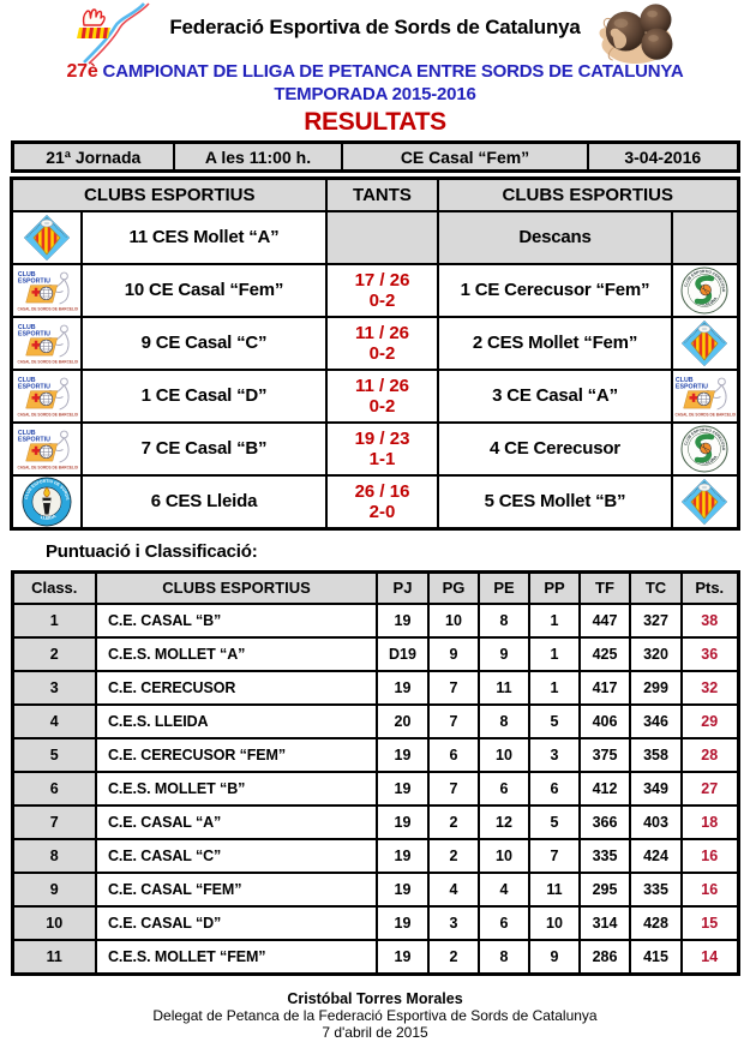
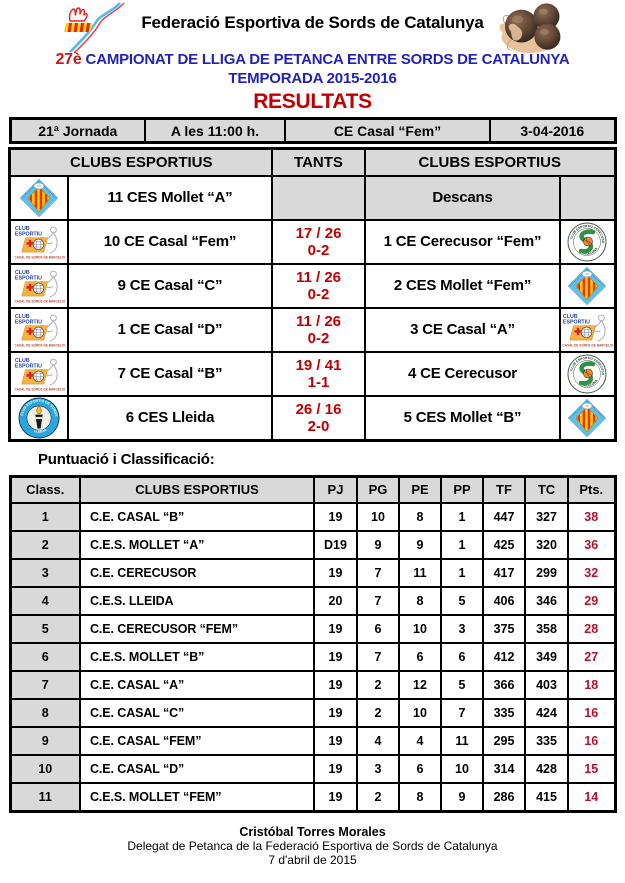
  Federació Esportiva de Sords de Catalunya
  27è CAMPIONAT DE LLIGA DE PETANCA ENTRE SORDS DE CATALUNYA
  TEMPORADA 2015-2016
  RESULTATS
  21ª Jornada	A les 11:00 h.	CE Casal “Fem”	3-04-2016
  CLUBS ESPORTIUS	TANTS	CLUBS ESPORTIUS
  	11 CES Mollet “A”		Descans
  	10 CE Casal “Fem”	17 / 26 0-2	1 CE Cerecusor “Fem”
  	9 CE Casal “C”	11 / 26 0-2	2 CES Mollet “Fem”
  	1 CE Casal “D”	11 / 26 0-2	3 CE Casal “A”
- 	7 CE Casal “B”	19 / 23 1-1	4 CE Cerecusor
+ 	7 CE Casal “B”	19 / 41 1-1	4 CE Cerecusor
  	6 CES Lleida	26 / 16 2-0	5 CES Mollet “B”
  Puntuació i Classificació:
  Class.	CLUBS ESPORTIUS	PJ	PG	PE	PP	TF	TC	Pts.
  1	C.E. CASAL “B”	19	10	8	1	447	327	38
  2	C.E.S. MOLLET “A”	D19	9	9	1	425	320	36
  3	C.E. CERECUSOR	19	7	11	1	417	299	32
  4	C.E.S. LLEIDA	20	7	8	5	406	346	29
  5	C.E. CERECUSOR “FEM”	19	6	10	3	375	358	28
  6	C.E.S. MOLLET “B”	19	7	6	6	412	349	27
  7	C.E. CASAL “A”	19	2	12	5	366	403	18
  8	C.E. CASAL “C”	19	2	10	7	335	424	16
  9	C.E. CASAL “FEM”	19	4	4	11	295	335	16
  10	C.E. CASAL “D”	19	3	6	10	314	428	15
  11	C.E.S. MOLLET “FEM”	19	2	8	9	286	415	14
  Cristóbal Torres Morales
  Delegat de Petanca de la Federació Esportiva de Sords de Catalunya
  7 d'abril de 2015
